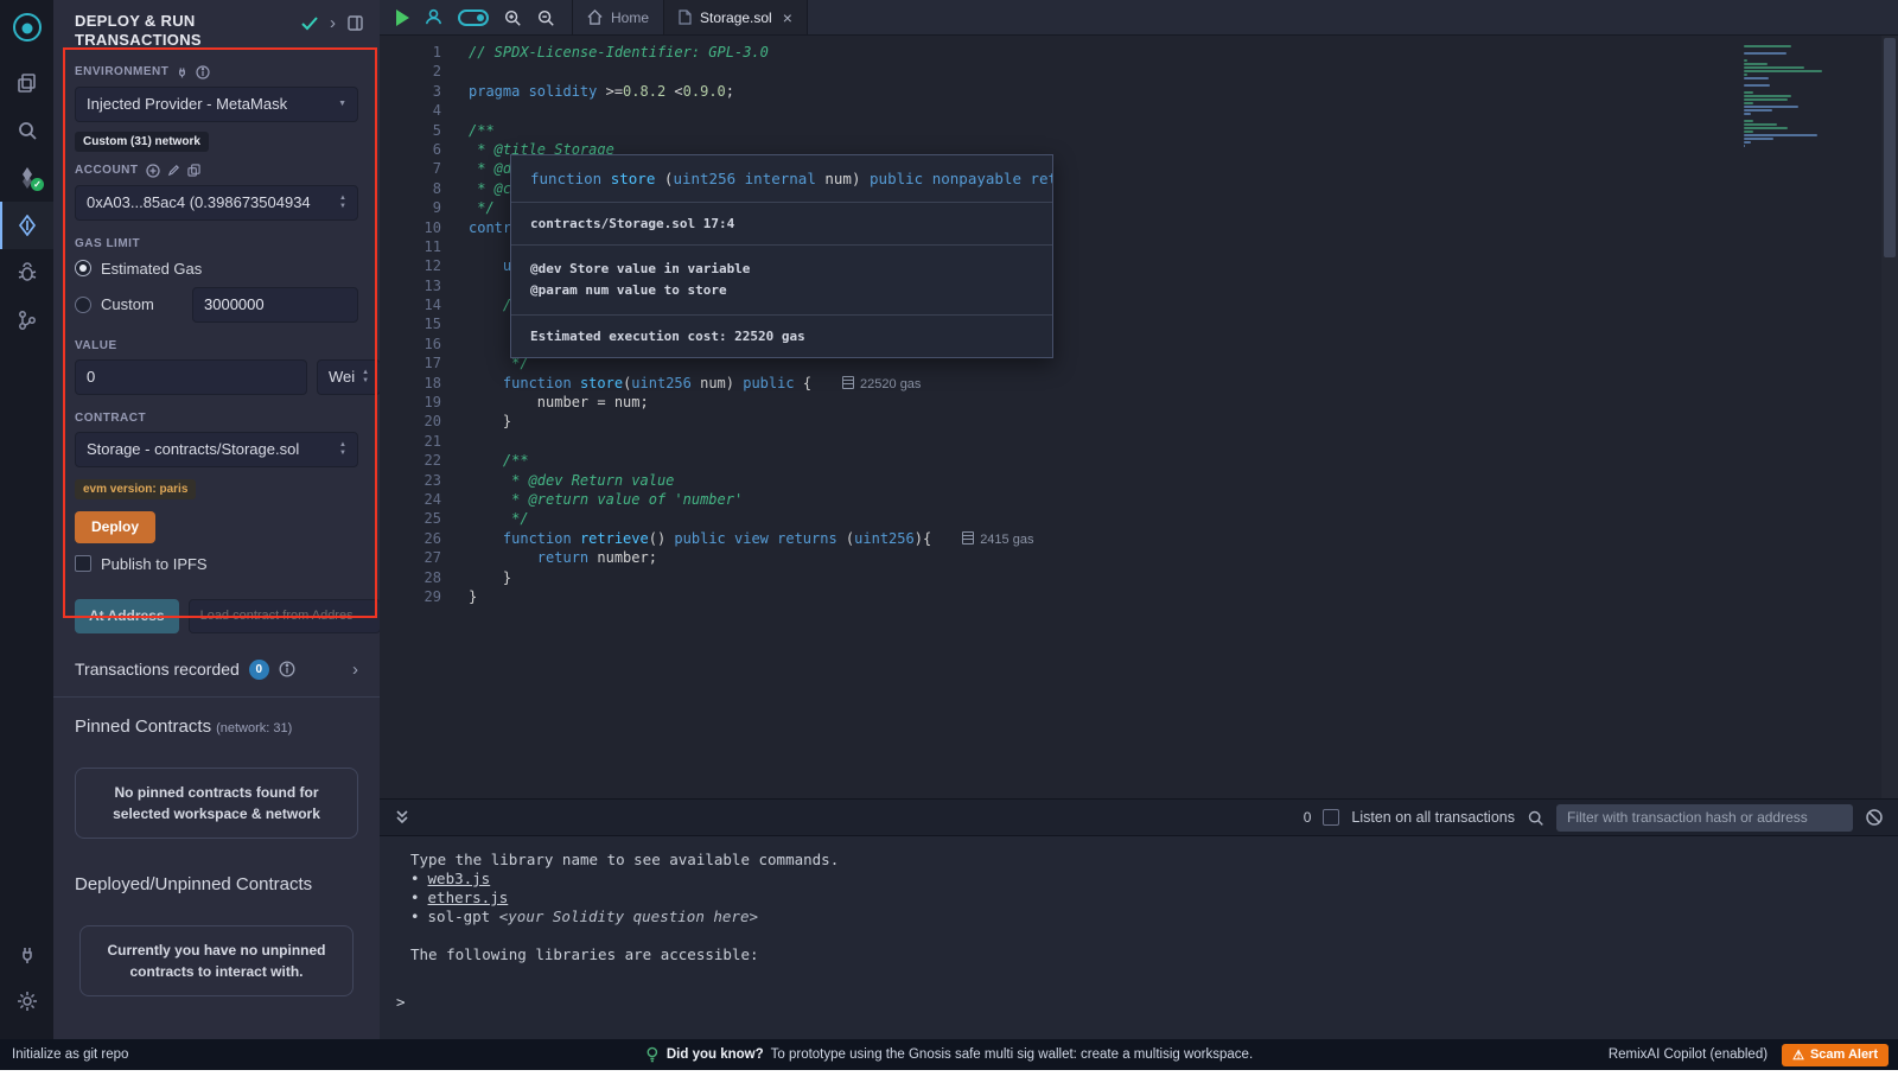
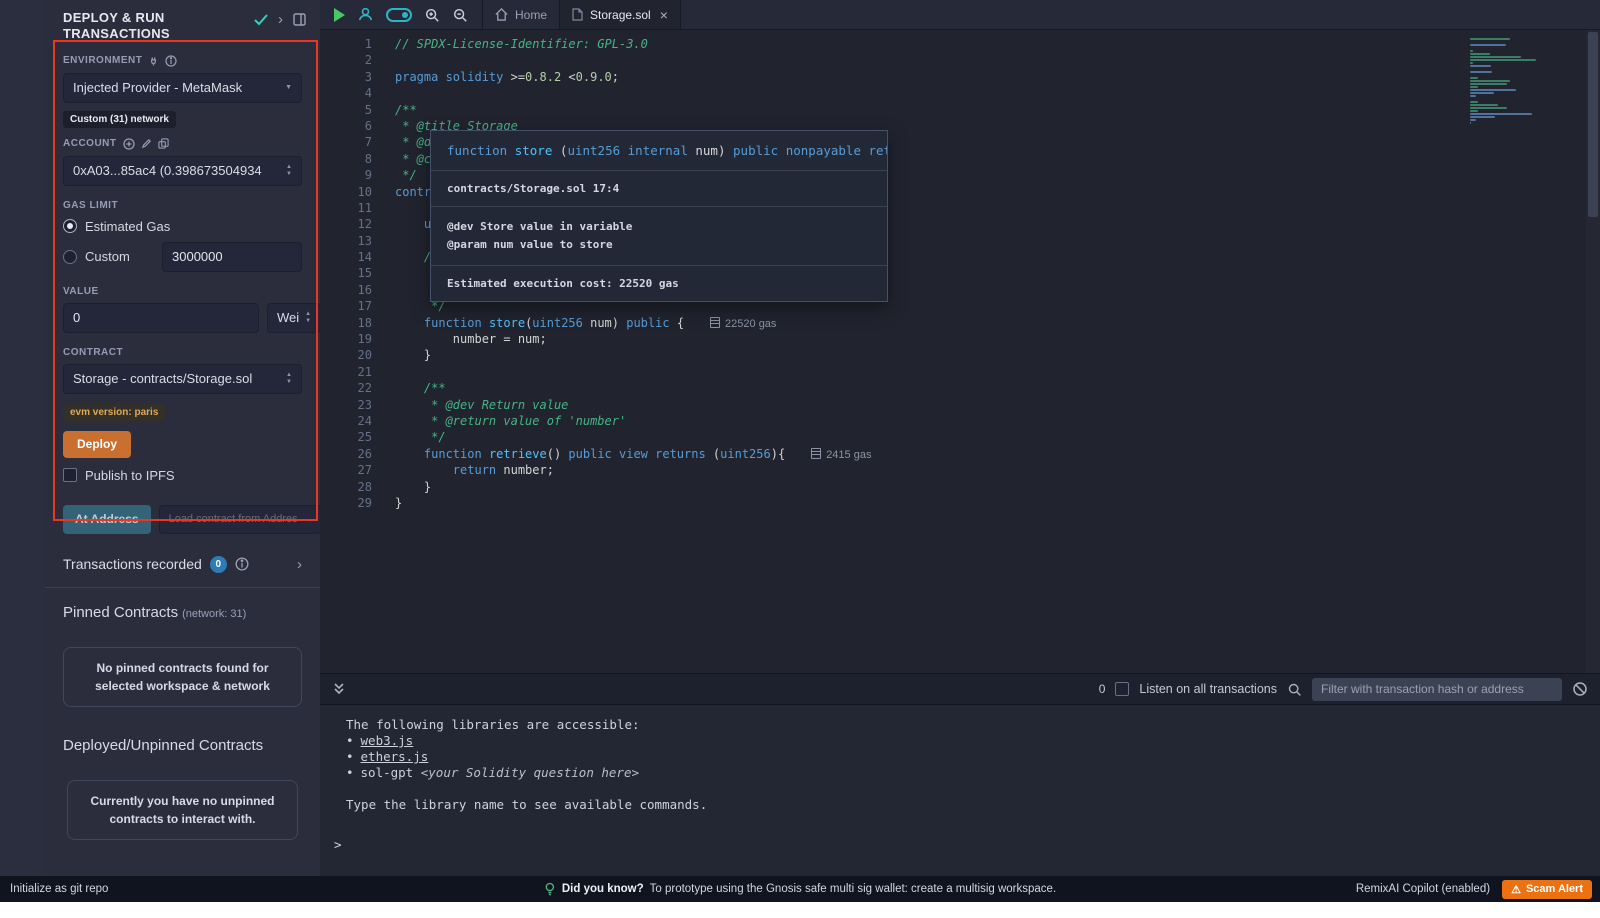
- ✓
  DEPLOY & RUN TRANSACTIONS
  ›
  ENVIRONMENT
  Injected Provider - MetaMask
  Custom (31) network
  ACCOUNT
  0xA03...85ac4 (0.398673504934
  GAS LIMIT
  Estimated Gas
  Custom
  3000000
  VALUE
  0
  Wei
  CONTRACT
  Storage - contracts/Storage.sol
  evm version: paris
  Deploy
  Publish to IPFS
  At Address
  Load contract from Addres
  Transactions recorded
  0
  ›
  Pinned Contracts (network: 31)
  No pinned contracts found for selected workspace & network
  Deployed/Unpinned Contracts
  Currently you have no unpinned contracts to interact with.
  Home
  Storage.sol
  ×
  1
  // SPDX-License-Identifier: GPL-3.0
  2
  3
  pragma solidity >=0.8.2 <0.9.0;
  4
  5
  /**
  6
  * @title Storage
  7
  8
  9
  */
  10
  11
  12
  13
  14
  15
  16
  17
  */
  18
  function store(uint256 num) public { 22520 gas
  19
  number = num;
  20
  }
  21
  22
  /**
  23
  * @dev Return value
  24
  * @return value of 'number'
  25
  */
  26
  function retrieve() public view returns (uint256){ 2415 gas
  27
  return number;
  28
  }
  29
  }
  function store (uint256 internal num) public nonpayable re
  contracts/Storage.sol 17:4
  @dev Store value in variable
  @param num value to store
  Estimated execution cost: 22520 gas
  0
  Listen on all transactions
  Filter with transaction hash or address
- Type the library name to see available commands.
+ The following libraries are accessible:
  • web3.js
  • ethers.js
  • sol-gpt <your Solidity question here>
- The following libraries are accessible:
+ Type the library name to see available commands.
  >
  Initialize as git repo
  Did you know?
  To prototype using the Gnosis safe multi sig wallet: create a multisig workspace.
  RemixAI Copilot (enabled)
  ⚠
  Scam Alert
